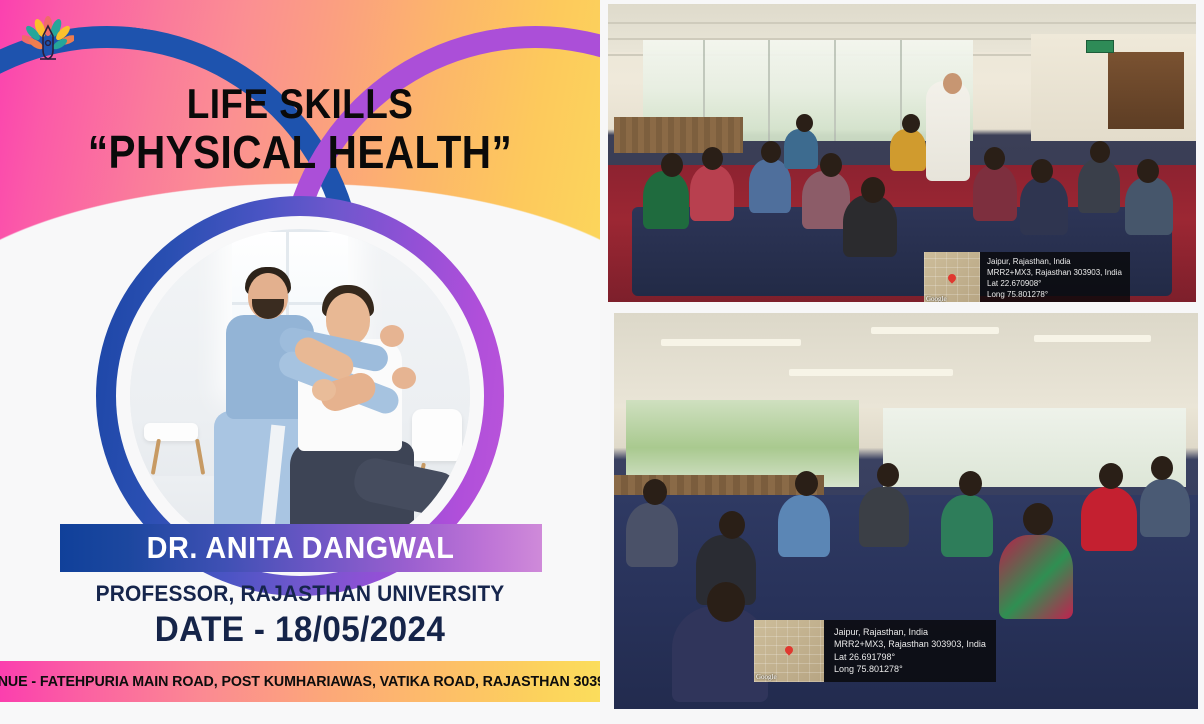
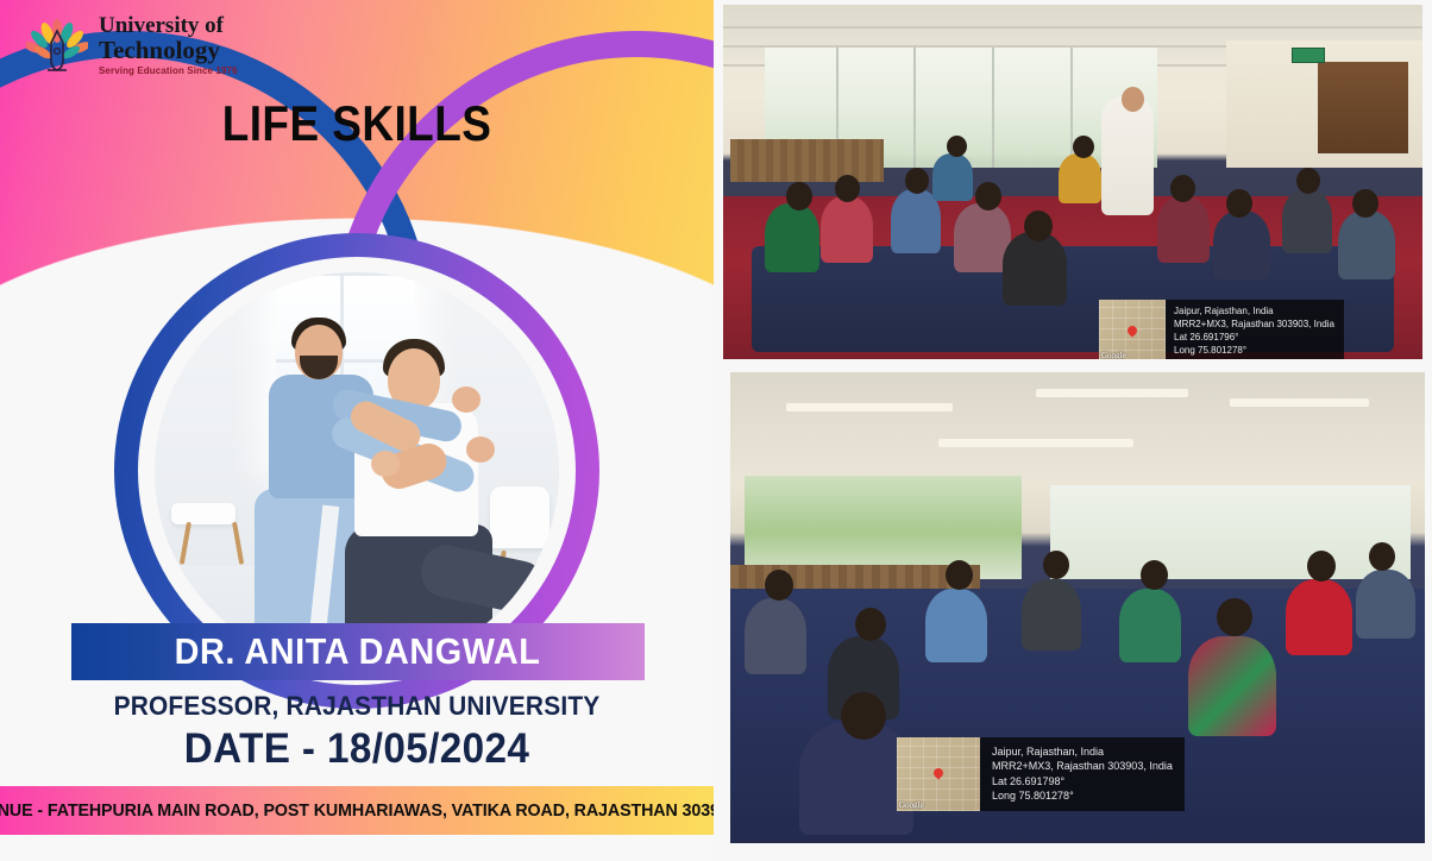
+ University of
+ Technology
+ Serving Education Since 1976
  LIFE SKILLS
- “PHYSICAL HEALTH”
  DR. ANITA DANGWAL
  PROFESSOR, RAJASTHAN UNIVERSITY
  DATE - 18/05/2024
  NUE - FATEHPURIA MAIN ROAD, POST KUMHARIAWAS, VATIKA ROAD, RAJASTHAN 303
  Google
  Jaipur, Rajasthan, India
  MRR2+MX3, Rajasthan 303903, India
- Lat 22.670908°
+ Lat 26.691796°
  Long 75.801278°
  Google
  Jaipur, Rajasthan, India
  MRR2+MX3, Rajasthan 303903, India
  Lat 26.691798°
  Long 75.801278°
